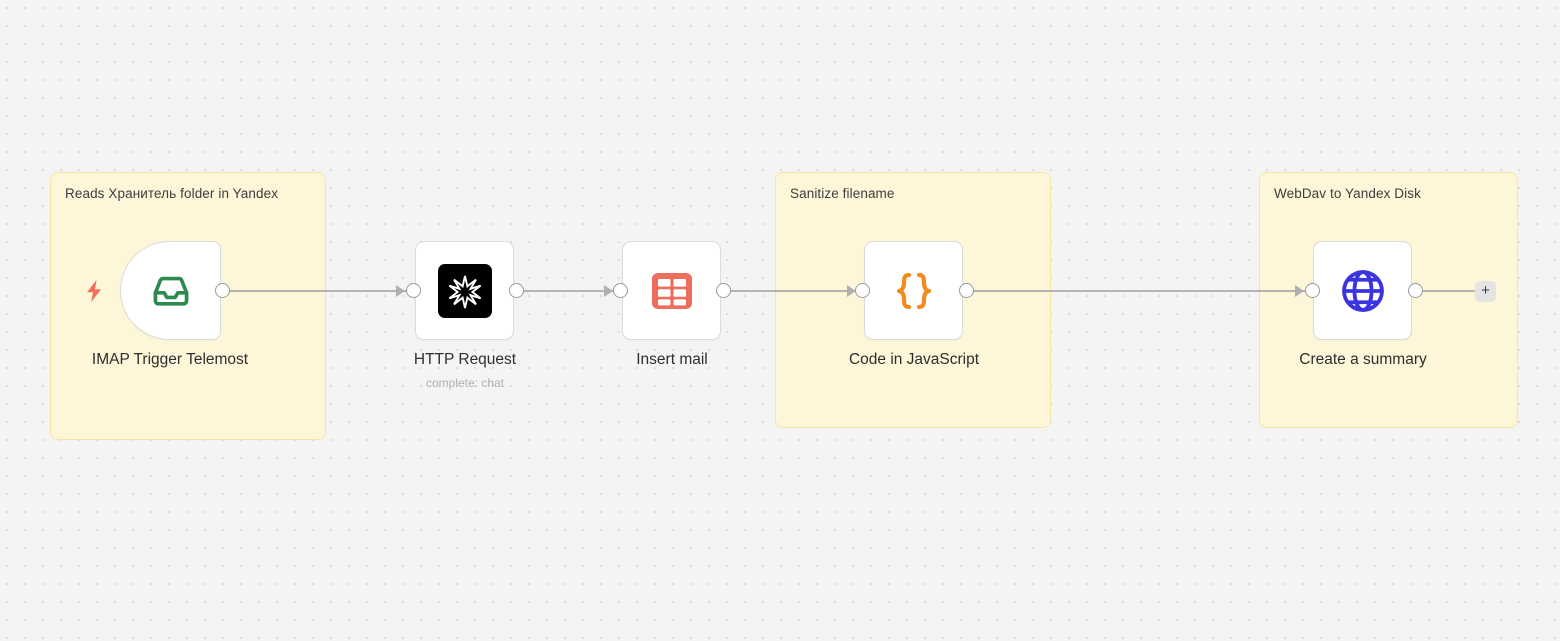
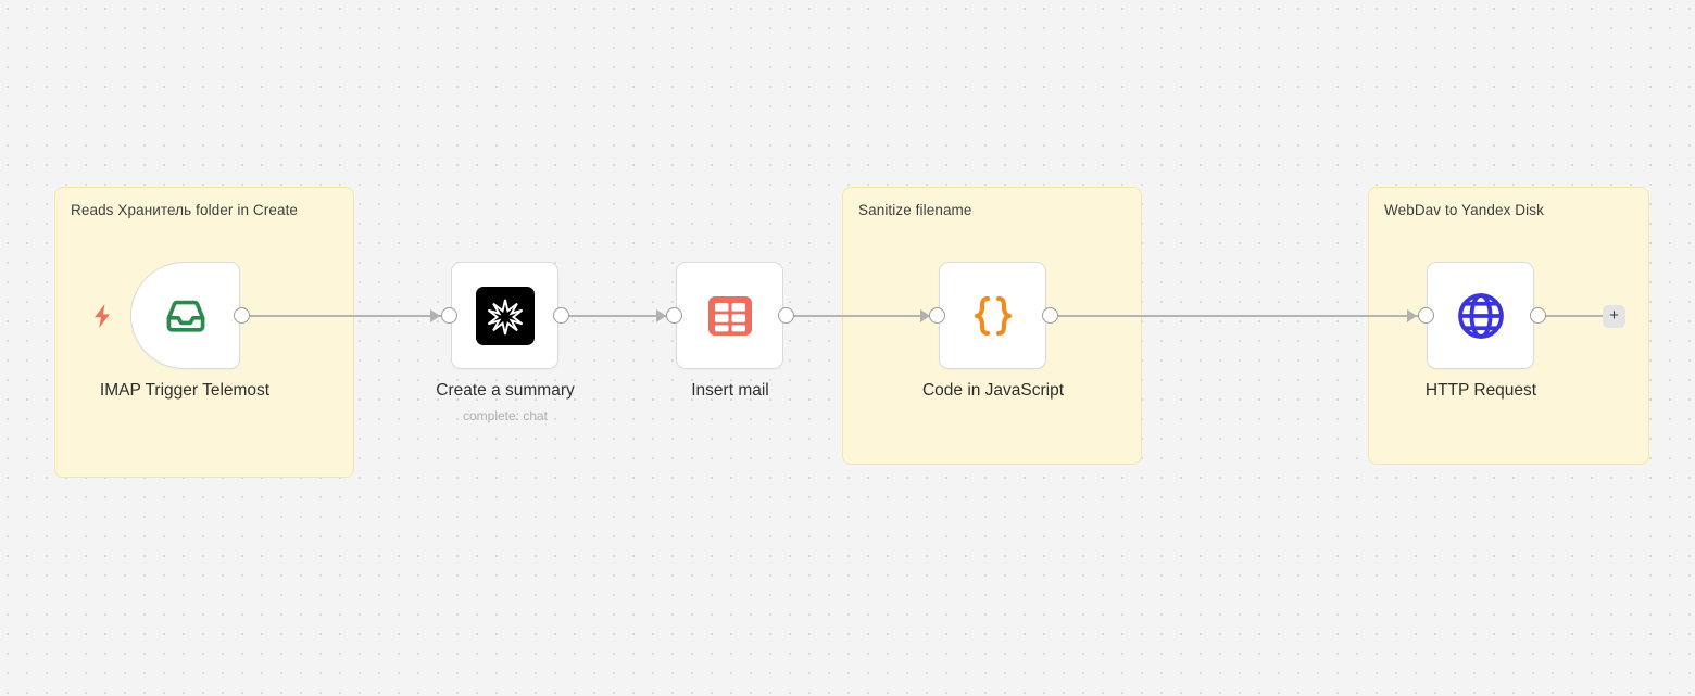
- Reads Хранитель folder in Yandex
+ Reads Хранитель folder in Create
  Sanitize filename
  WebDav to Yandex Disk
  IMAP Trigger Telemost
- HTTP Request
+ Create a summary
  complete: chat
  Insert mail
  Code in JavaScript
- Create a summary
+ HTTP Request
  +
